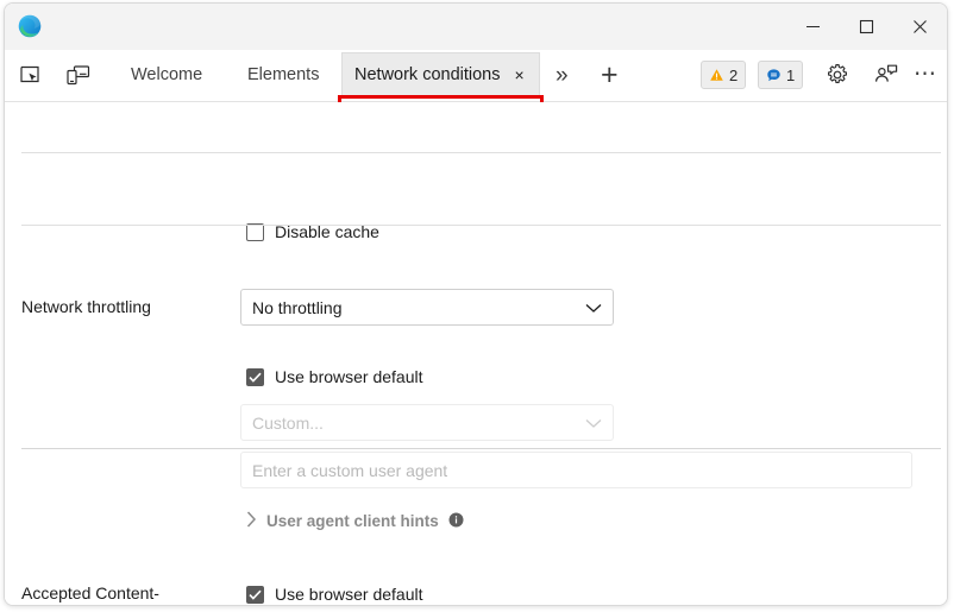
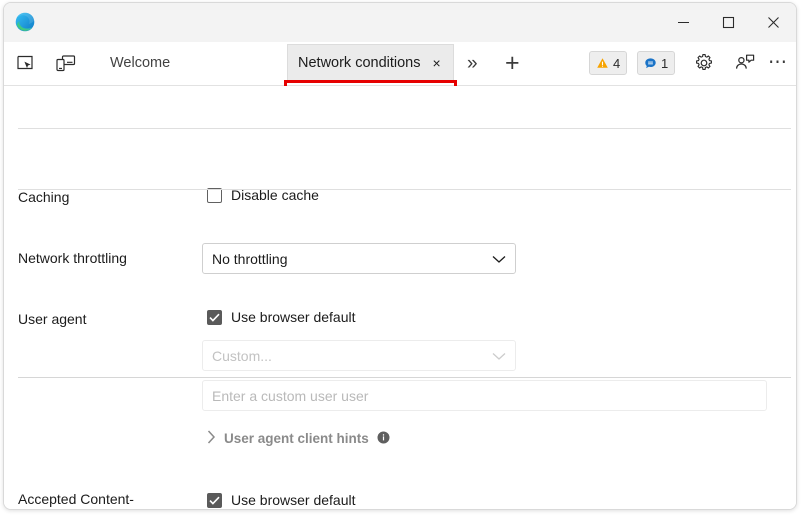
  Welcome
- Elements
  Network conditions ×
  »
  +
- 2
+ 4
  1
  ⋯
+ Caching
  Disable cache
  Network throttling
  No throttling
+ User agent
  Use browser default
  Custom...
- Enter a custom user agent
+ Enter a custom user user
  User agent client hints
  Use browser default
